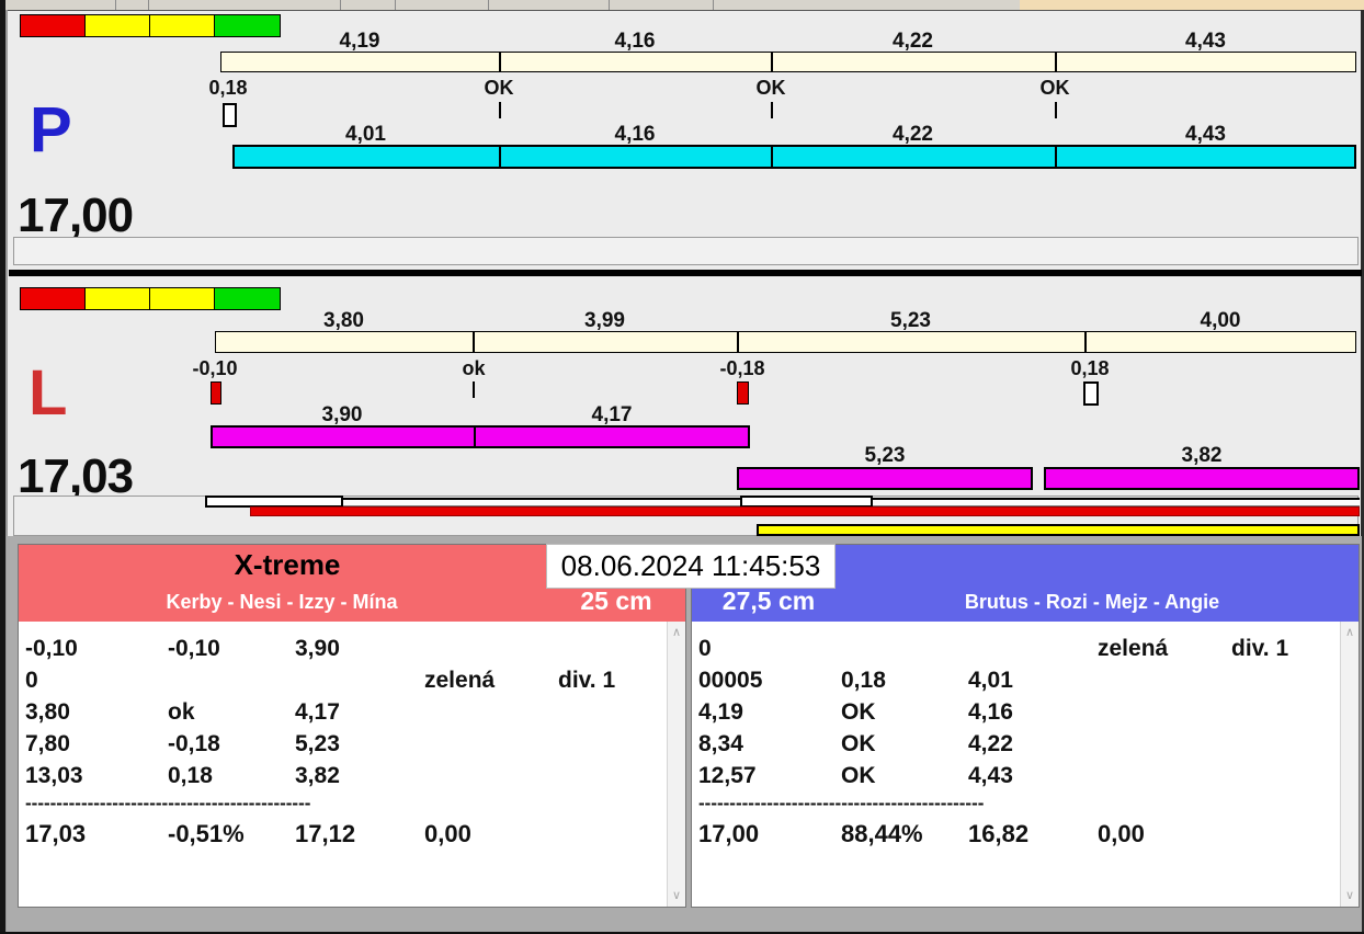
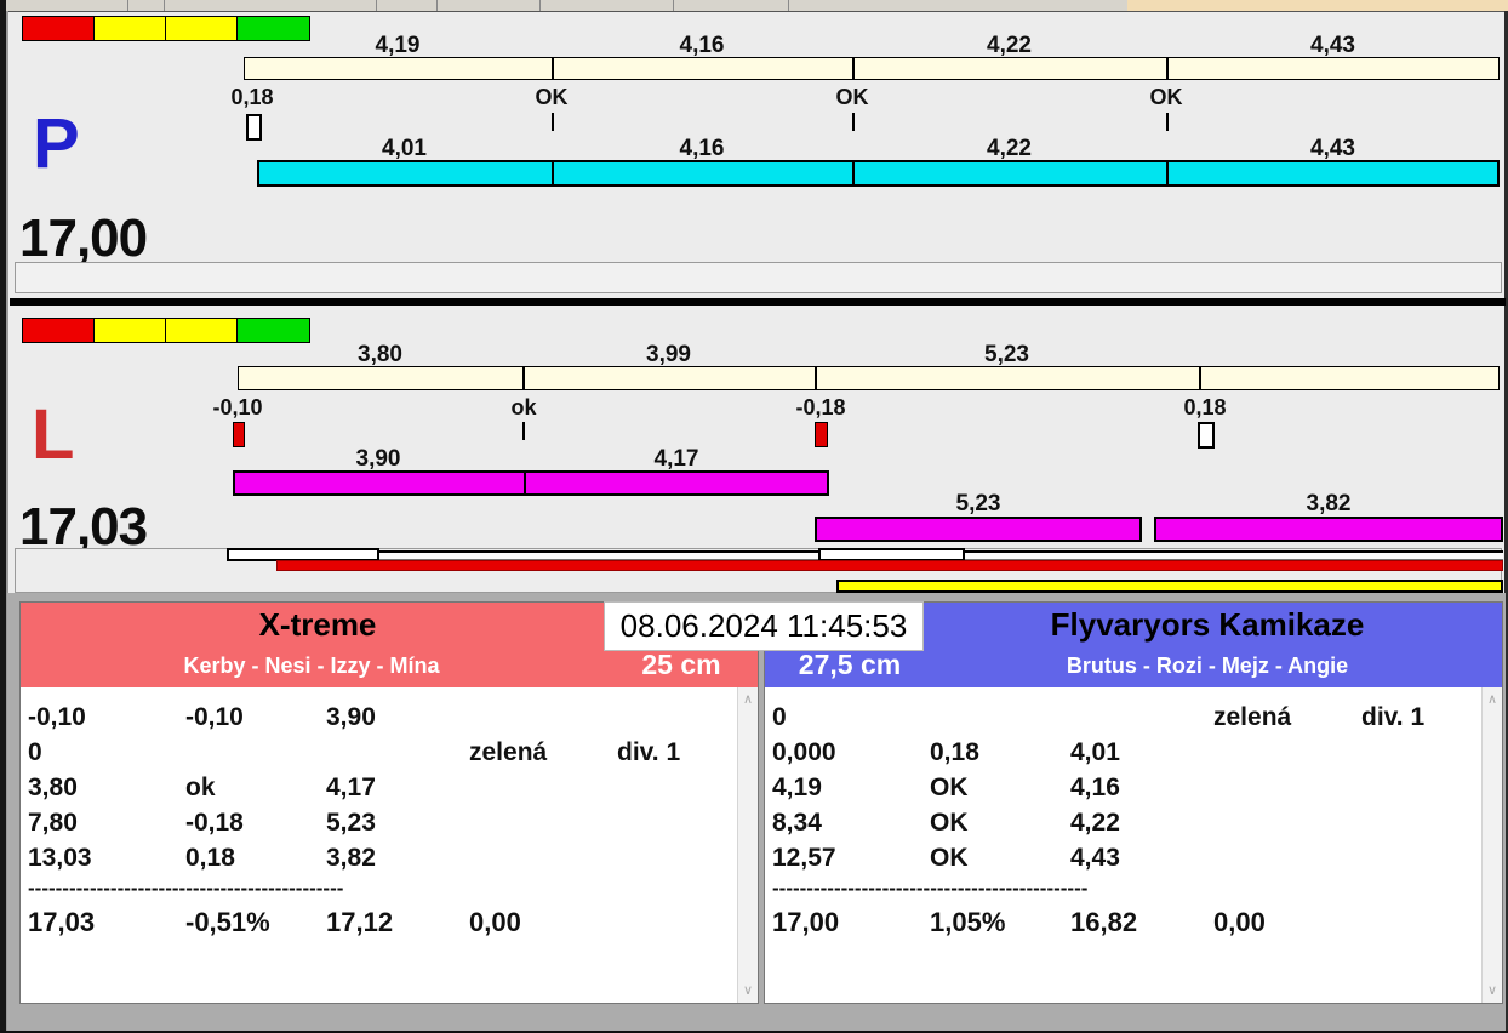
  P
  4,19
  4,16
  4,22
  4,43
  0,18
  OK
  OK
  OK
  4,01
  4,16
  4,22
  4,43
  17,00
  L
  3,80
  3,99
  5,23
- 4,00
  -0,10
  ok
  -0,18
  0,18
  3,90
  4,17
  5,23
  3,82
  17,03
  08.06.2024 11:45:53
  X-treme
  Kerby - Nesi - Izzy - Mína
  25 cm
  -0,10
  -0,10
  3,90
  0
  zelená
  div. 1
  3,80
  ok
  4,17
  7,80
  -0,18
  5,23
  13,03
  0,18
  3,82
  ----------------------------------------------
  17,03
  -0,51%
  17,12
  0,00
  ∧
  ∨
+ Flyvaryors Kamikaze
  Brutus - Rozi - Mejz - Angie
  27,5 cm
  0
  zelená
  div. 1
- 00005
+ 0,000
  0,18
  4,01
  4,19
  OK
  4,16
  8,34
  OK
  4,22
  12,57
  OK
  4,43
  ----------------------------------------------
  17,00
- 88,44%
+ 1,05%
  16,82
  0,00
  ∧
  ∨
